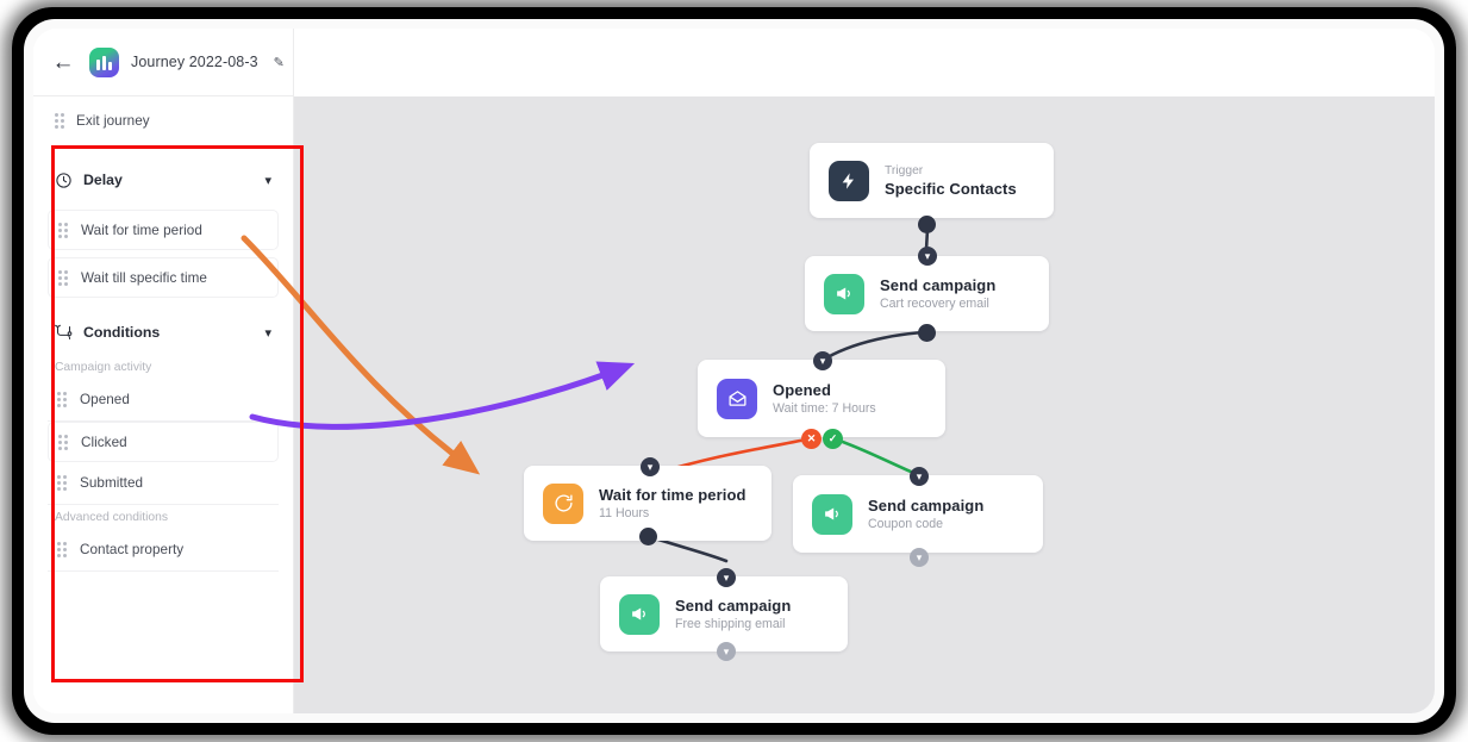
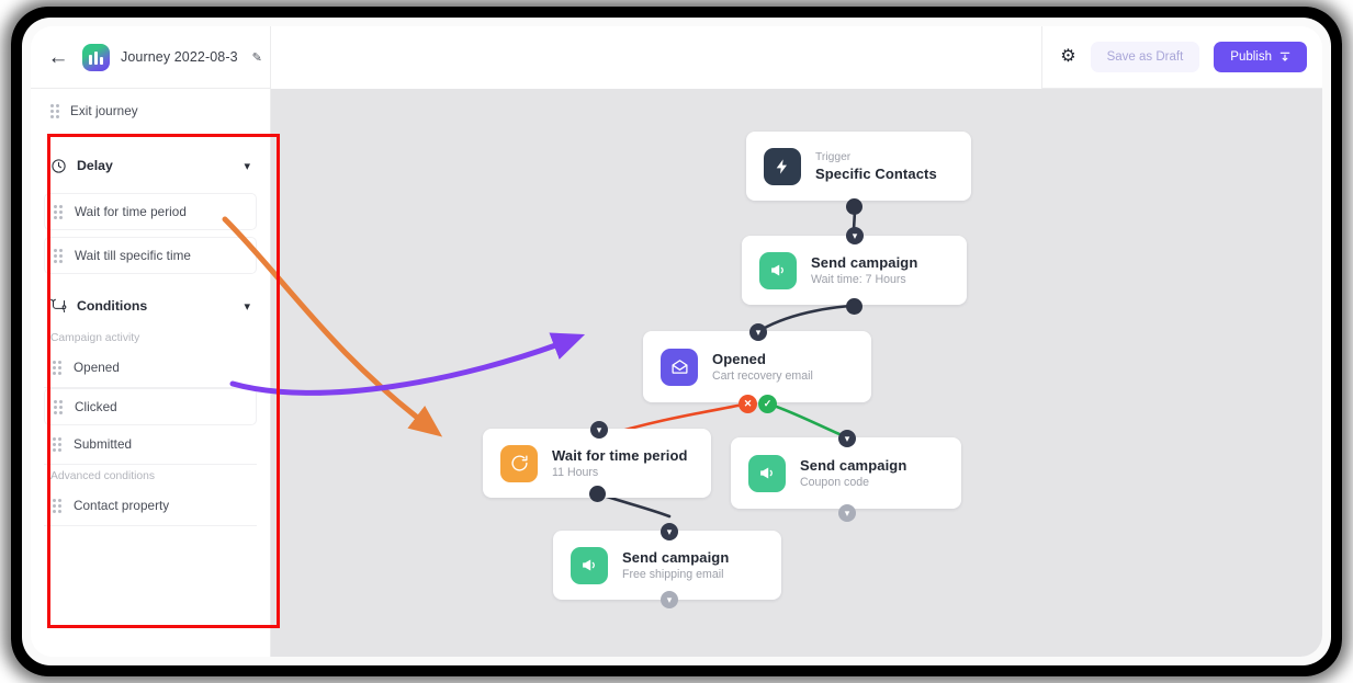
  ←
  Journey 2022-08-3
  ✎
+ ⚙
+ Save as Draft
+ Publish
  Exit journey
  Delay
  ▾
  Wait for time period
  Wait till specific time
  Conditions
  ▾
  Campaign activity
  Opened
  Clicked
  Submitted
  Advanced conditions
  Contact property
  Trigger
  Specific Contacts
  ▾
  Send campaign
- Cart recovery email
+ Wait time: 7 Hours
  ▾
  Opened
- Wait time: 7 Hours
+ Cart recovery email
  ✕
  ✓
  Wait for time period
  11 Hours
  ▾
  Send campaign
  Coupon code
  ▾
  ▾
  Send campaign
  Free shipping email
  ▾
  ▾
